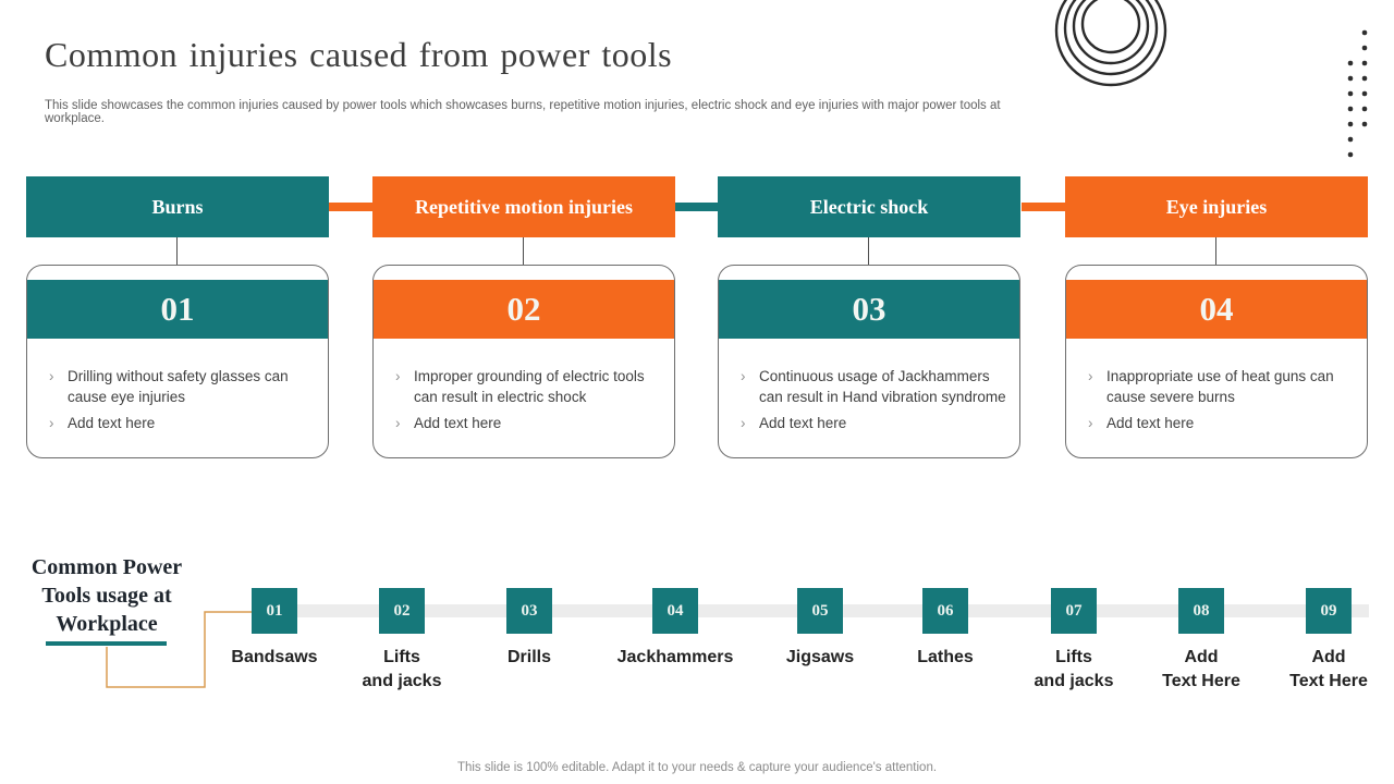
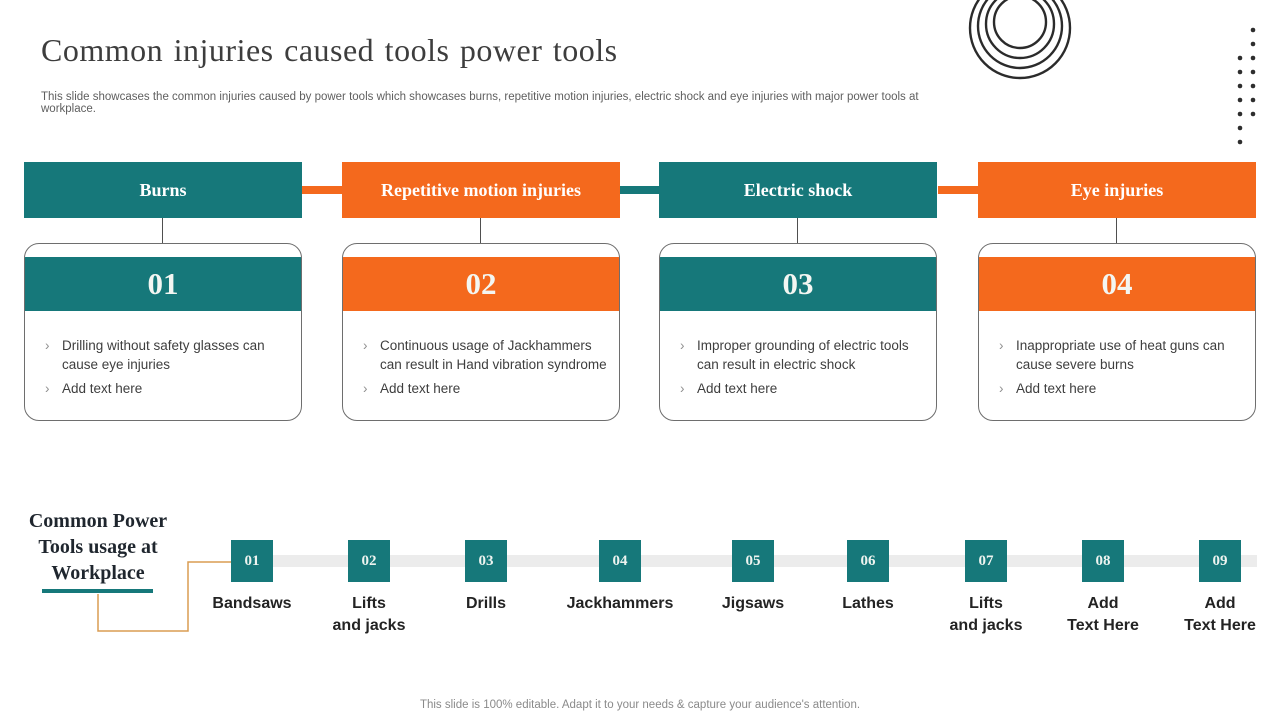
- Common injuries caused from power tools
+ Common injuries caused tools power tools
  This slide showcases the common injuries caused by power tools which showcases burns, repetitive motion injuries, electric shock and eye injuries with major power tools at workplace.
  Burns
  01
  ›
  Drilling without safety glasses can cause eye injuries
  ›
  Add text here
  Repetitive motion injuries
  02
  ›
- Improper grounding of electric tools can result in electric shock
+ Continuous usage of Jackhammers can result in Hand vibration syndrome
  ›
  Add text here
  Electric shock
  03
  ›
- Continuous usage of Jackhammers can result in Hand vibration syndrome
+ Improper grounding of electric tools can result in electric shock
  ›
  Add text here
  Eye injuries
  04
  ›
  Inappropriate use of heat guns can cause severe burns
  ›
  Add text here
  Common Power
  Tools usage at
  Workplace
  01
  Bandsaws
  02
  Lifts
  and jacks
  03
  Drills
  04
  Jackhammers
  05
  Jigsaws
  06
  Lathes
  07
  Lifts
  and jacks
  08
  Add
  Text Here
  09
  Add
  Text Here
  This slide is 100% editable. Adapt it to your needs & capture your audience's attention.
